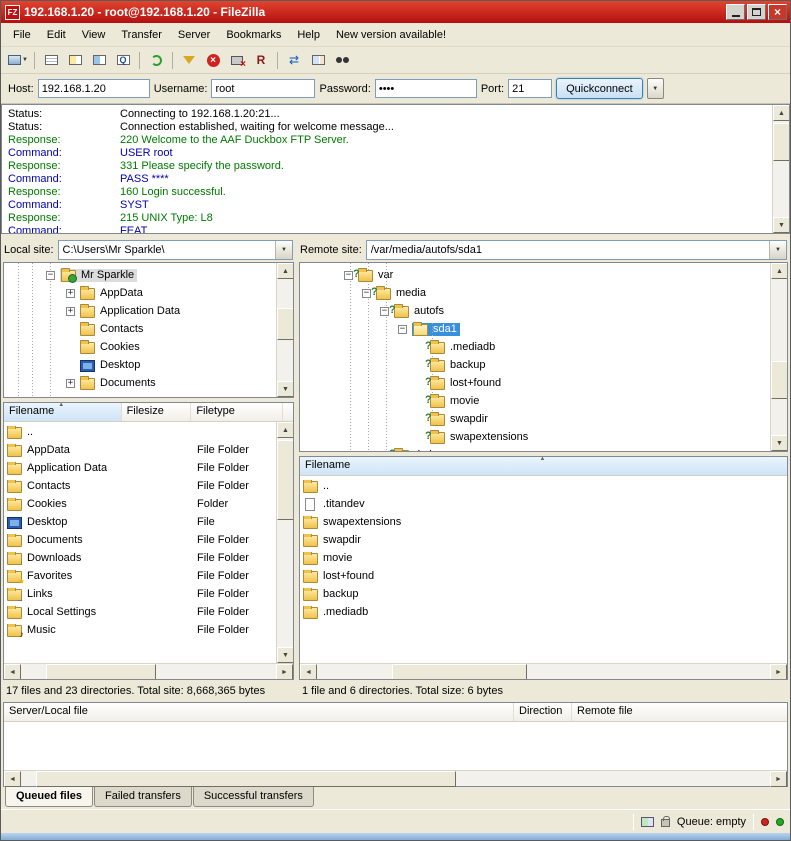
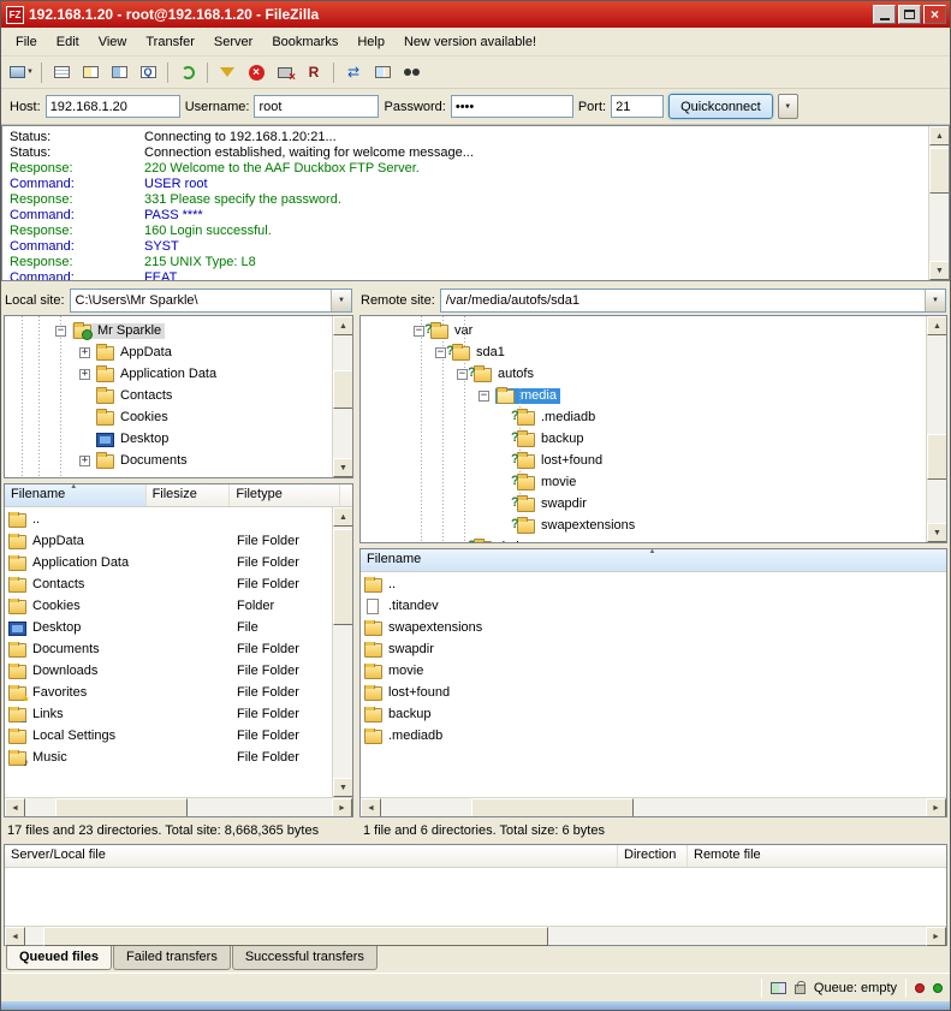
  FZ
  192.168.1.20 - root@192.168.1.20 - FileZilla
  File
  Edit
  View
  Transfer
  Server
  Bookmarks
  Help
  New version available!
  Host:
  192.168.1.20
  Username:
  root
  Password:
  ••••
  Port:
  21
  Quickconnect
  Status:
  Connecting to 192.168.1.20:21...
  Status:
  Connection established, waiting for welcome message...
  Response:
  220 Welcome to the AAF Duckbox FTP Server.
  Command:
  USER root
  Response:
  331 Please specify the password.
  Command:
  PASS ****
  Response:
  160 Login successful.
  Command:
  SYST
  Response:
  215 UNIX Type: L8
  Command:
  FEAT
  Local site:
  C:\Users\Mr Sparkle\
  Mr Sparkle
  AppData
  Application Data
  Contacts
  Cookies
  Desktop
  Documents
  Filename
  Filesize
  Filetype
  ..
  AppData
  File Folder
  Application Data
  File Folder
  Contacts
  File Folder
  Cookies
  Folder
  Desktop
  File
  Documents
  File Folder
  Downloads
  File Folder
  Favorites
  File Folder
  Links
  File Folder
  Local Settings
  File Folder
  Music
  File Folder
  17 files and 23 directories. Total site: 8,668,365 bytes
  Remote site:
  /var/media/autofs/sda1
- media
+ sda1
  autofs
- sda1
+ media
  .mediadb
  backup
  lost+found
  movie
  swapdir
  swapextensions
  Filename
  ..
  .titandev
  swapextensions
  swapdir
  movie
  lost+found
  backup
  .mediadb
  1 file and 6 directories. Total size: 6 bytes
  Server/Local file
  Direction
  Remote file
  Queued files
  Failed transfers
  Successful transfers
  Queue: empty
